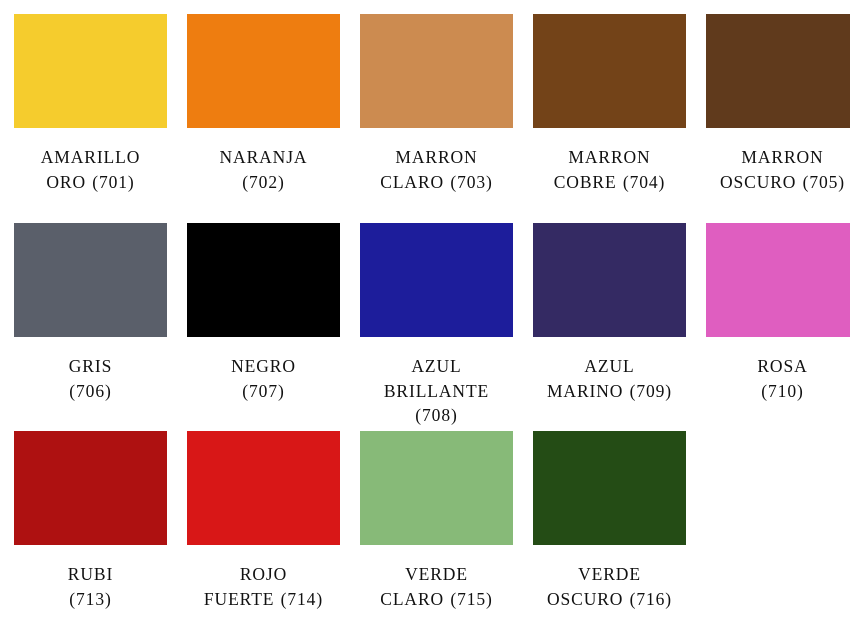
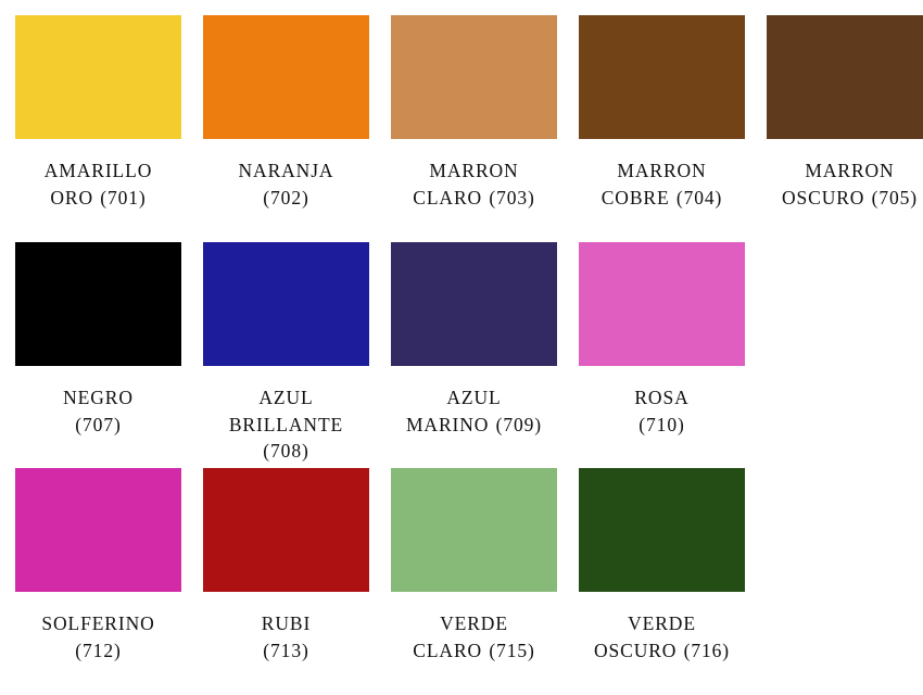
  AMARILLO
  ORO (701)
  NARANJA
  (702)
  MARRON
  CLARO (703)
  MARRON
  COBRE (704)
  MARRON
  OSCURO (705)
- GRIS
- (706)
  NEGRO
  (707)
  AZUL
  BRILLANTE
  (708)
  AZUL
  MARINO (709)
  ROSA
  (710)
+ SOLFERINO
+ (712)
  RUBI
  (713)
- ROJO
- FUERTE (714)
  VERDE
  CLARO (715)
  VERDE
  OSCURO (716)
